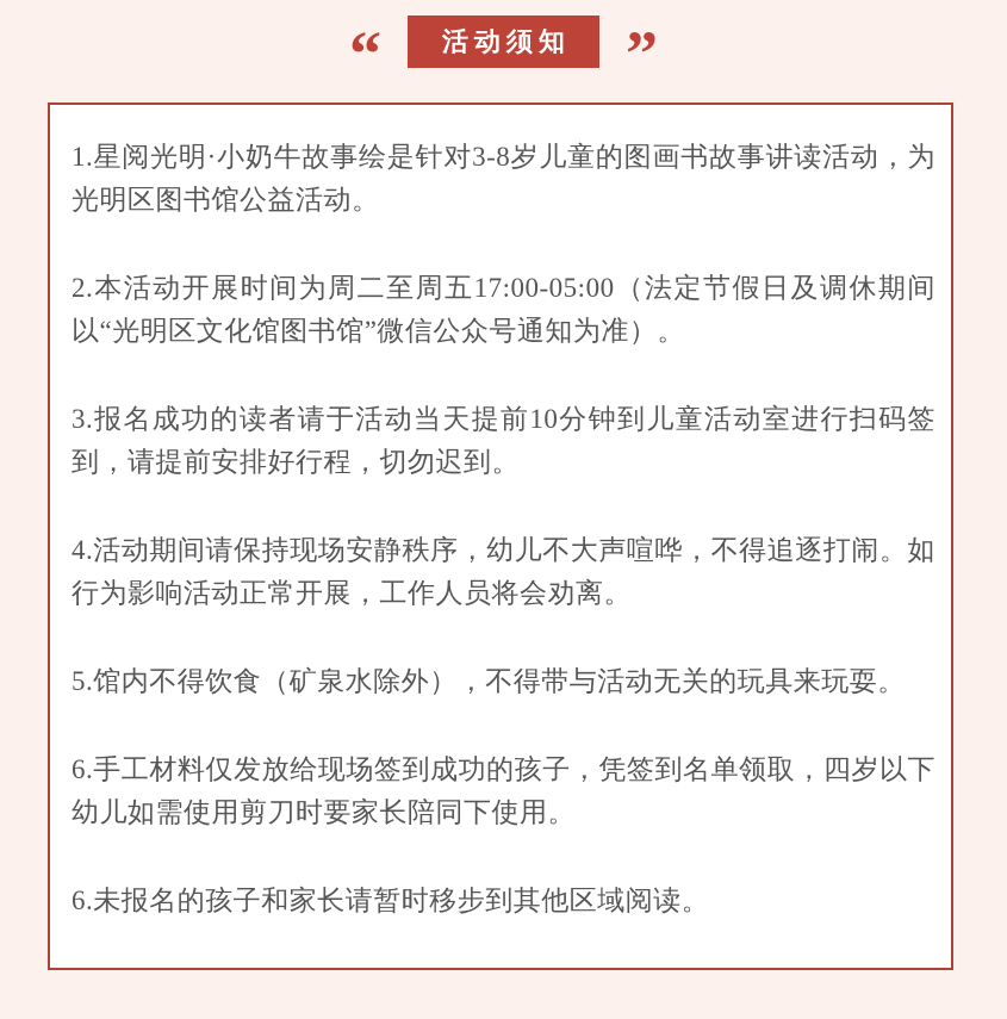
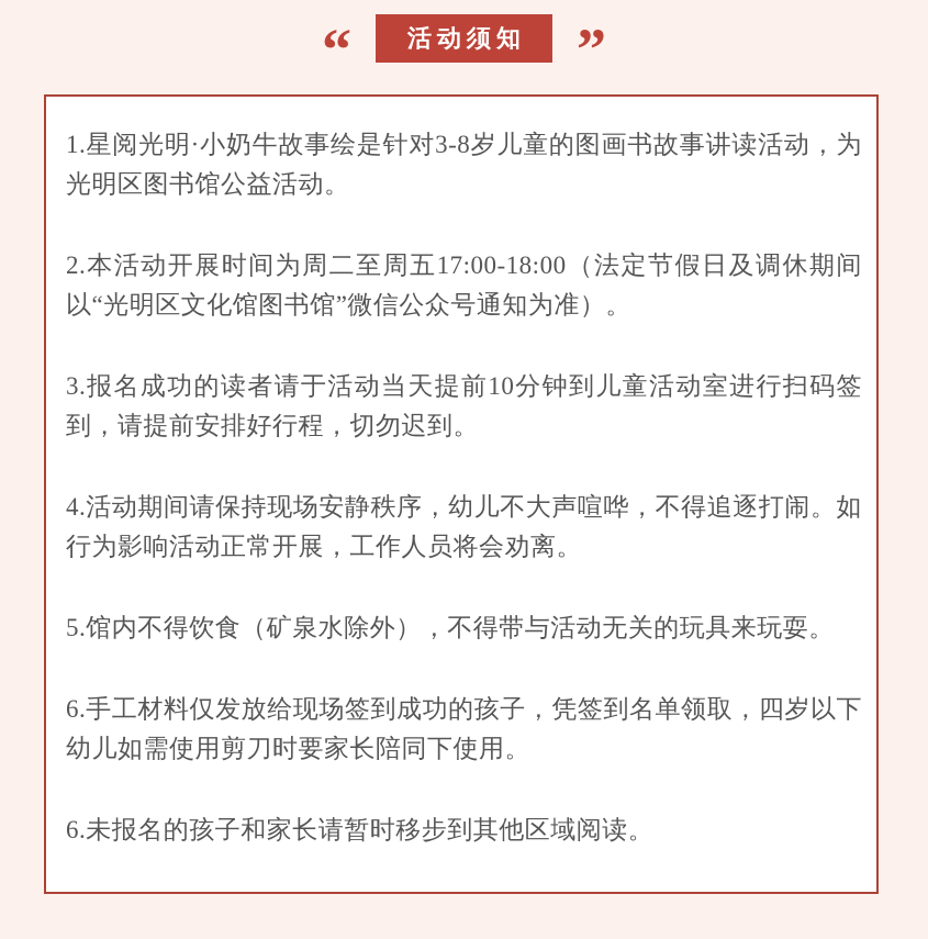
  “
  活动须知
  ”
  1.星阅光明·小奶牛故事绘是针对3-8岁儿童的图画书故事讲读活动，为光明区图书馆公益活动。
- 2.本活动开展时间为周二至周五17:00-05:00（法定节假日及调休期间以“光明区文化馆图书馆”微信公众号通知为准）。
+ 2.本活动开展时间为周二至周五17:00-18:00（法定节假日及调休期间以“光明区文化馆图书馆”微信公众号通知为准）。
  3.报名成功的读者请于活动当天提前10分钟到儿童活动室进行扫码签到，请提前安排好行程，切勿迟到。
  4.活动期间请保持现场安静秩序，幼儿不大声喧哗，不得追逐打闹。如行为影响活动正常开展，工作人员将会劝离。
  5.馆内不得饮食（矿泉水除外），不得带与活动无关的玩具来玩耍。
  6.手工材料仅发放给现场签到成功的孩子，凭签到名单领取，四岁以下幼儿如需使用剪刀时要家长陪同下使用。
  6.未报名的孩子和家长请暂时移步到其他区域阅读。
